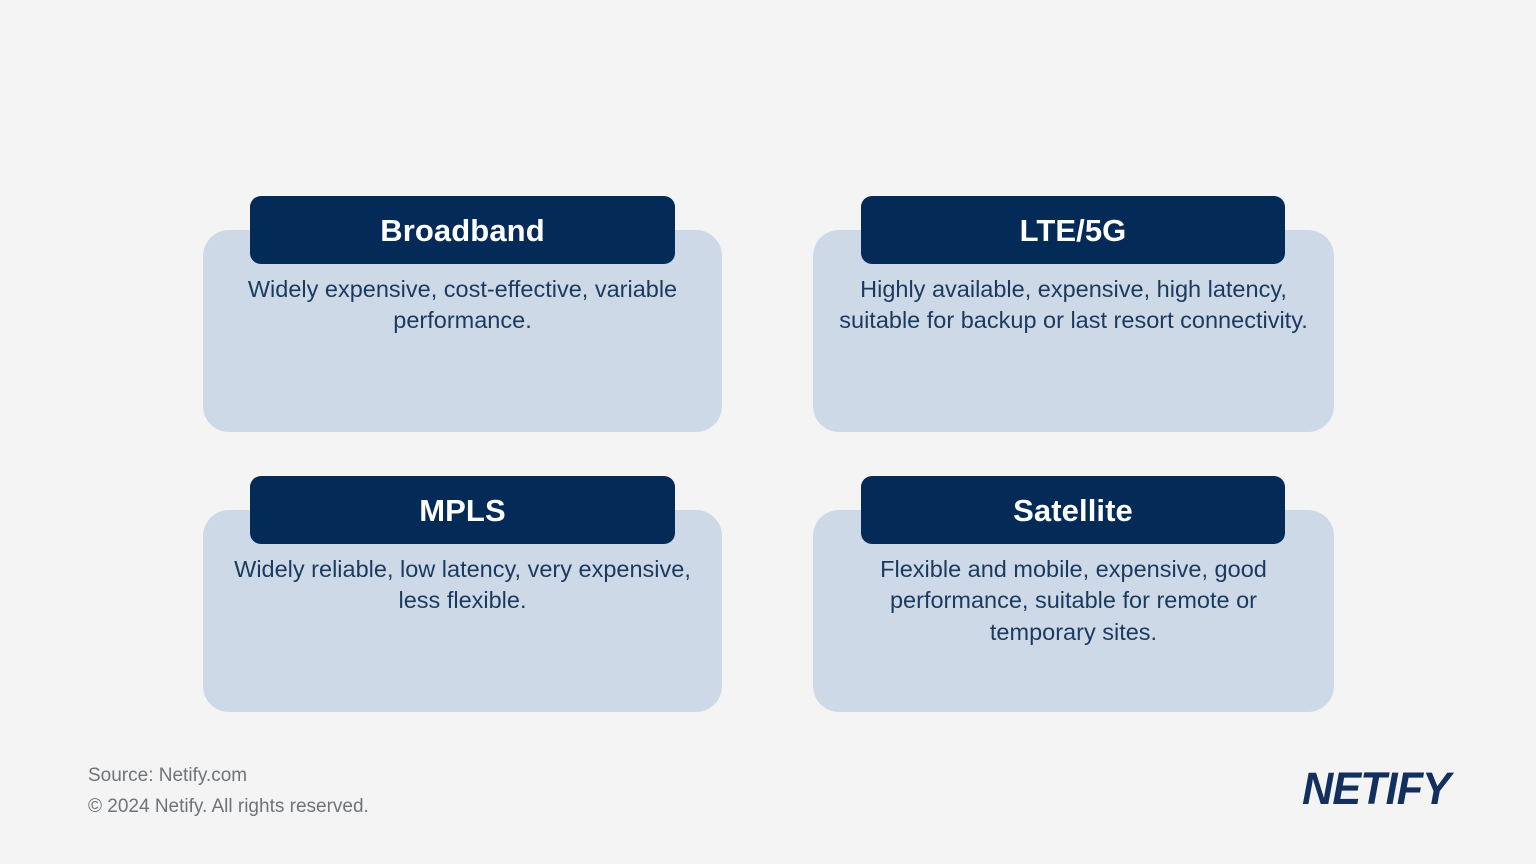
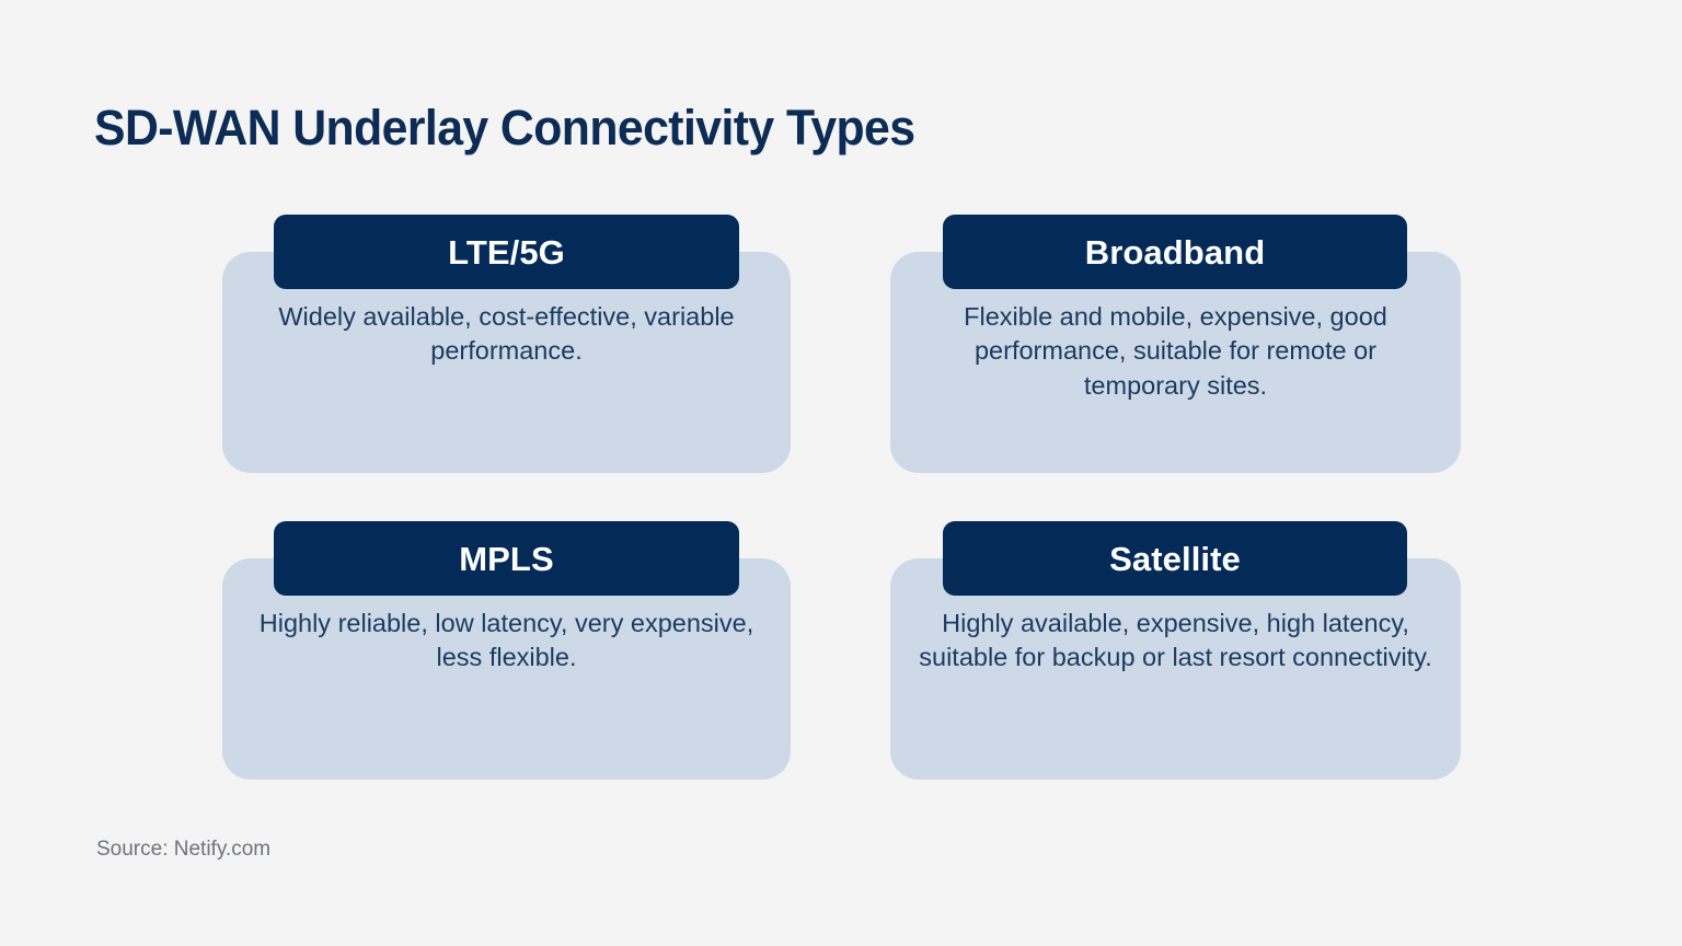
+ SD-WAN Underlay Connectivity Types
- Broadband
+ LTE/5G
- Widely expensive, cost-effective, variable performance.
+ Widely available, cost-effective, variable performance.
- LTE/5G
+ Broadband
- Highly available, expensive, high latency, suitable for backup or last resort connectivity.
+ Flexible and mobile, expensive, good performance, suitable for remote or temporary sites.
  MPLS
- Widely reliable, low latency, very expensive, less flexible.
+ Highly reliable, low latency, very expensive, less flexible.
  Satellite
- Flexible and mobile, expensive, good performance, suitable for remote or temporary sites.
+ Highly available, expensive, high latency, suitable for backup or last resort connectivity.
  Source: Netify.com
- © 2024 Netify. All rights reserved.
- NETIFY
